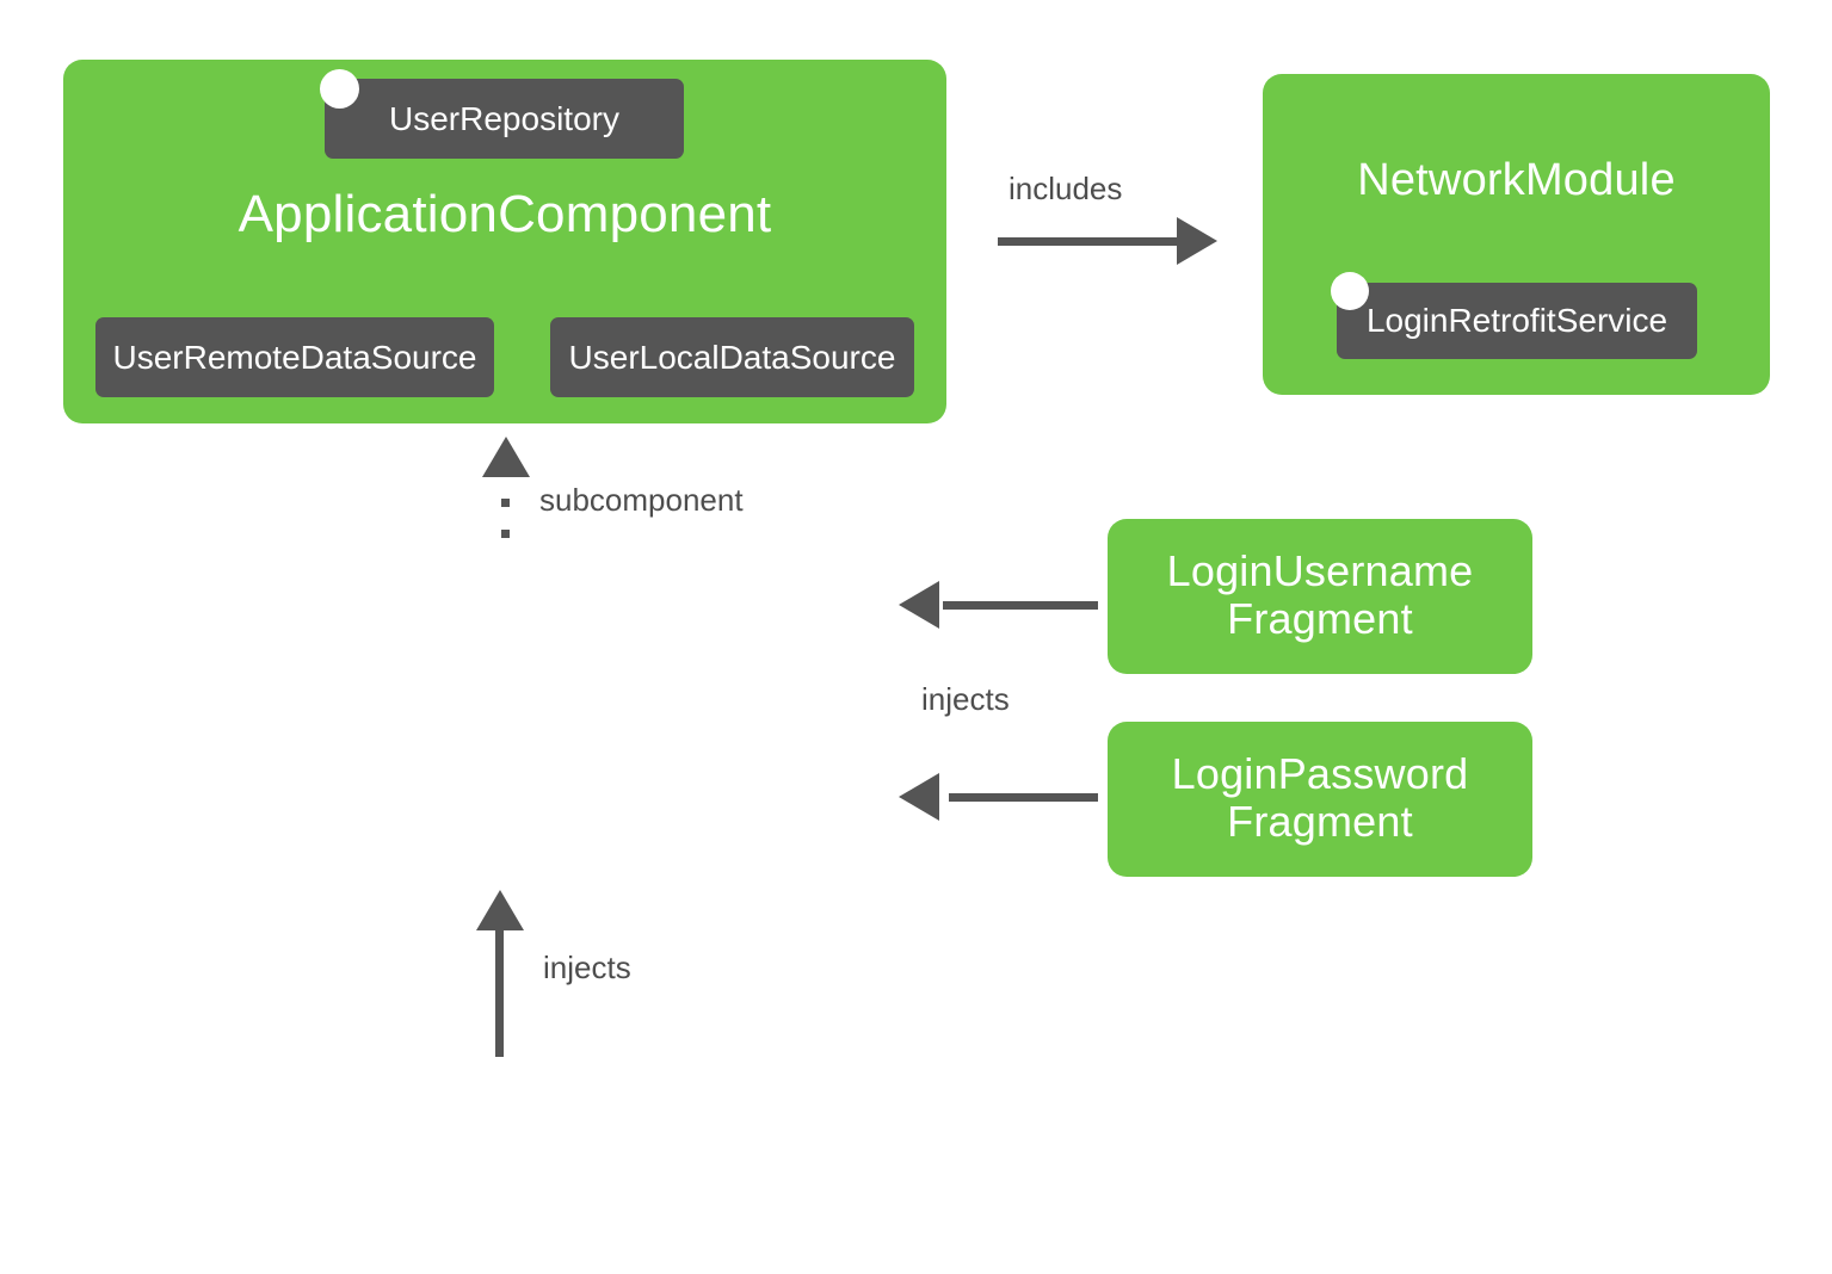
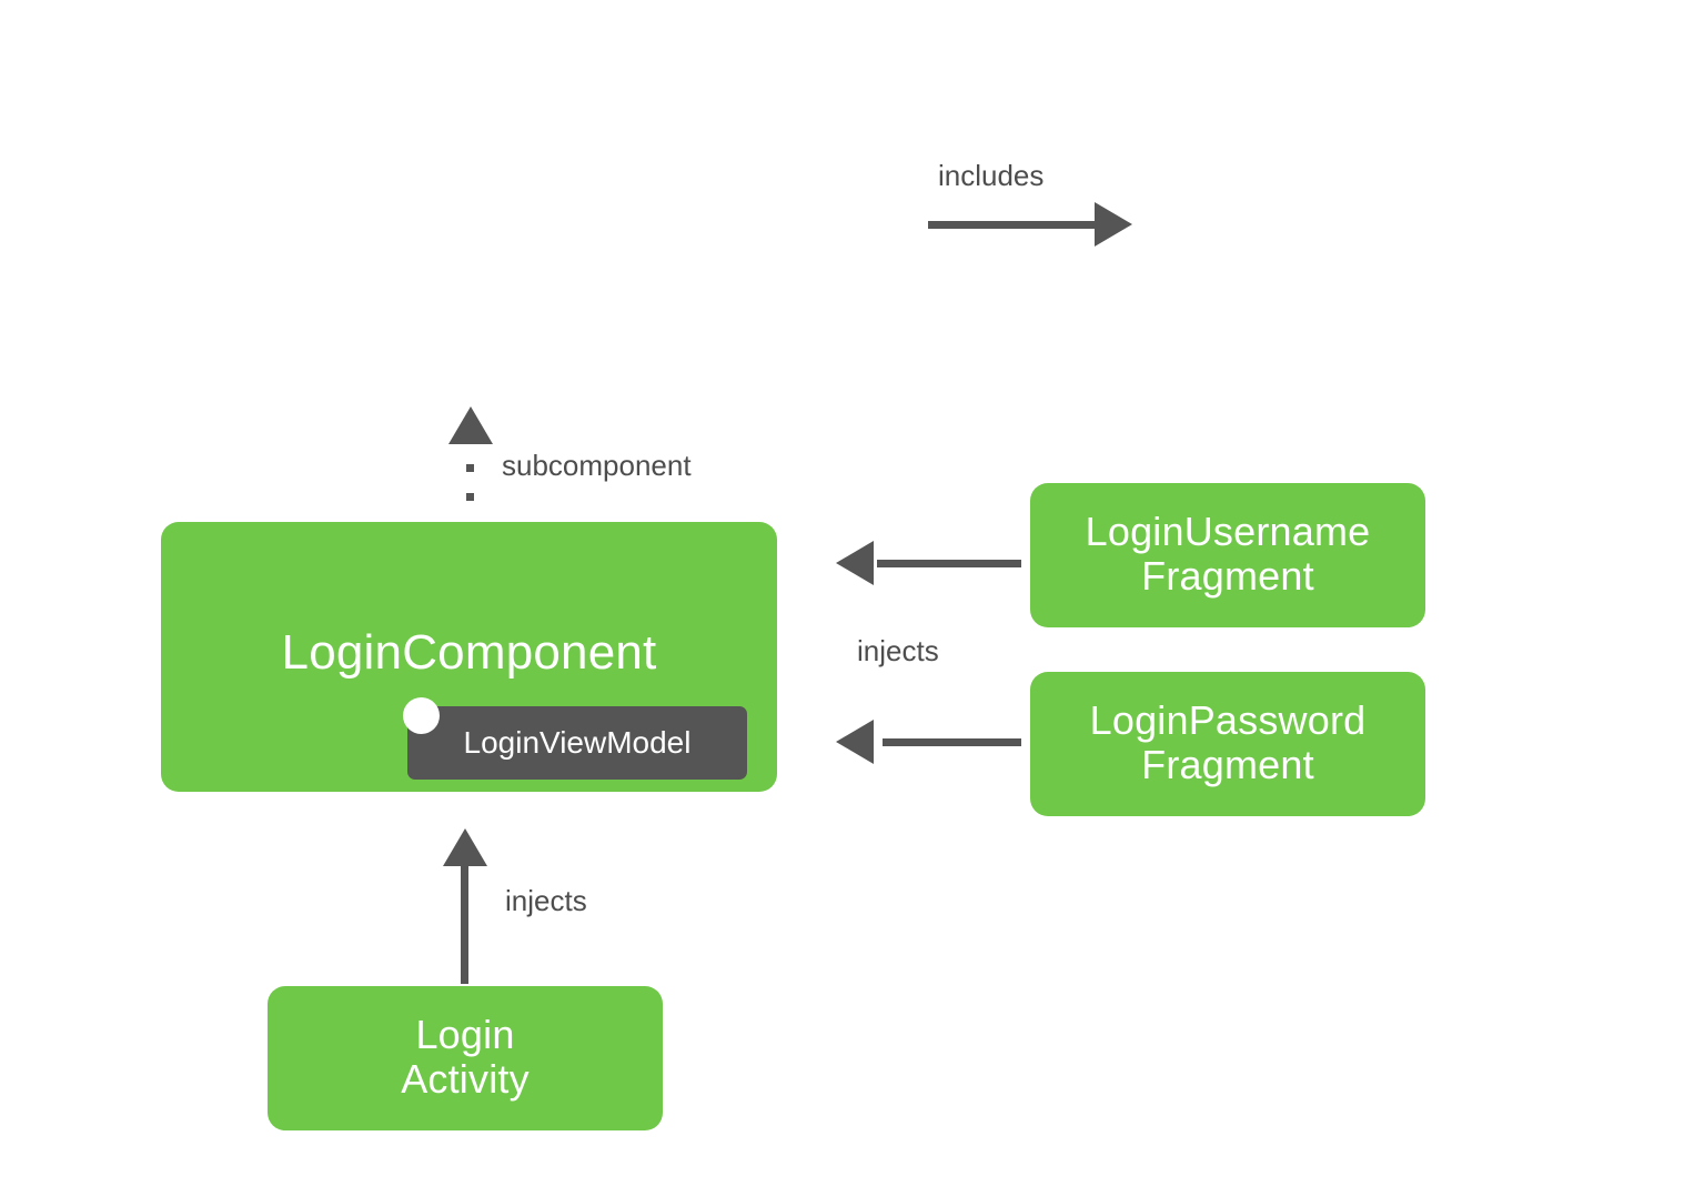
- ApplicationComponent
- UserRepository
- UserRemoteDataSource
- UserLocalDataSource
- NetworkModule
- LoginRetrofitService
  includes
  subcomponent
+ LoginComponent
+ LoginViewModel
  LoginUsername
  Fragment
  LoginPassword
  Fragment
  injects
  injects
+ Login
+ Activity
